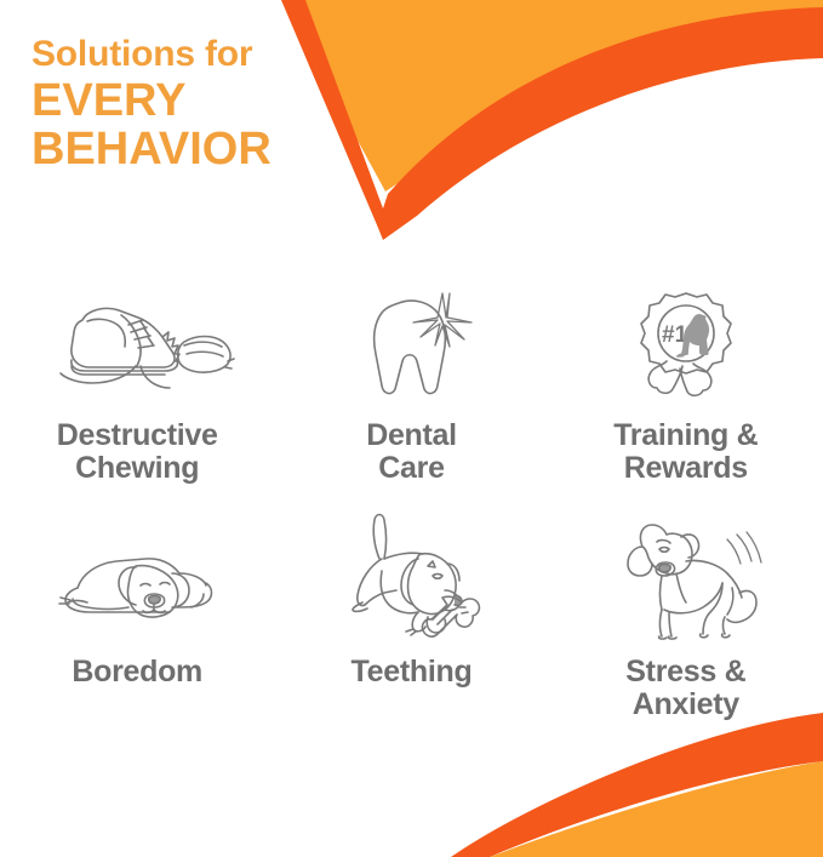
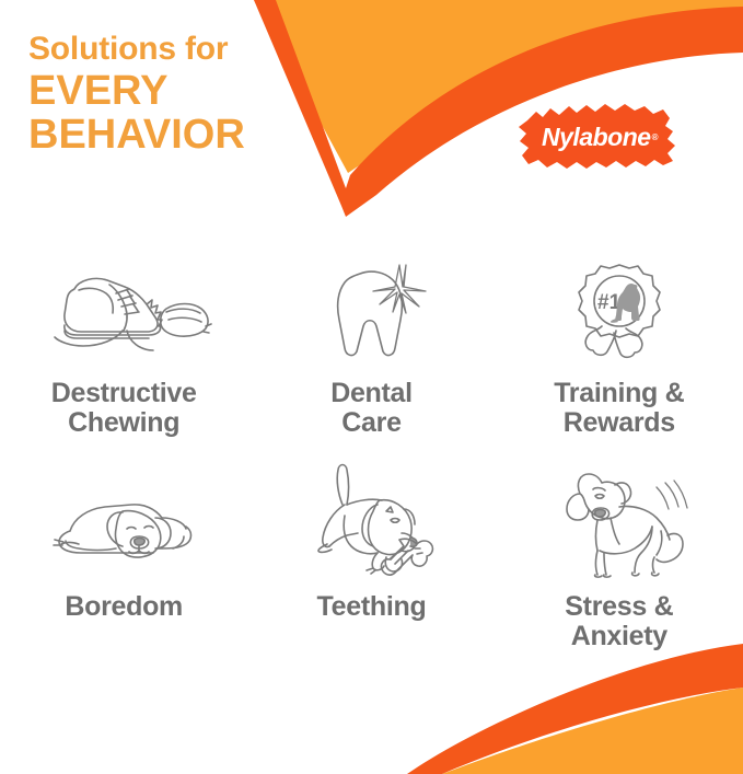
  Solutions for
  EVERY
  BEHAVIOR
+ Nylabone
+ ®
  Destructive
  Chewing
  Dental
  Care
  #1
  Training &
  Rewards
  Boredom
  Teething
  Stress &
  Anxiety
